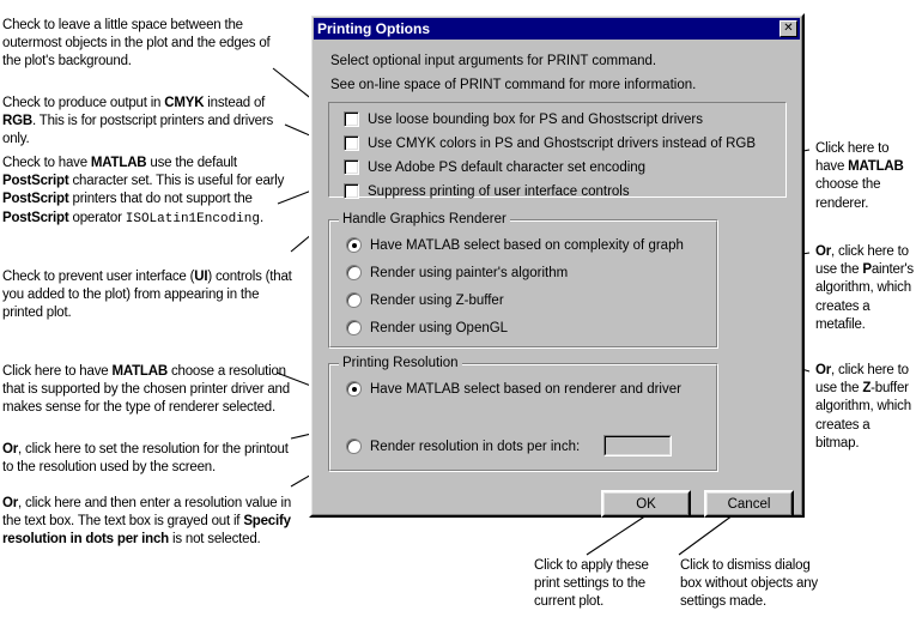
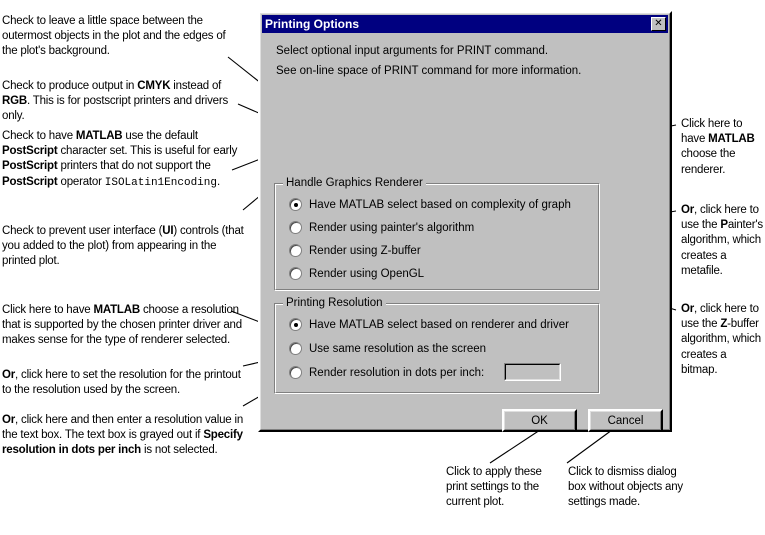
  Printing Options
  ✕
  Select optional input arguments for PRINT command.
  See on-line space of PRINT command for more information.
- Use loose bounding box for PS and Ghostscript drivers
- Use CMYK colors in PS and Ghostscript drivers instead of RGB
- Use Adobe PS default character set encoding
- Suppress printing of user interface controls
  Handle Graphics Renderer
  Have MATLAB select based on complexity of graph
  Render using painter's algorithm
  Render using Z-buffer
  Render using OpenGL
  Printing Resolution
  Have MATLAB select based on renderer and driver
+ Use same resolution as the screen
  Render resolution in dots per inch:
  OK
  Cancel
  Check to leave a little space between the outermost objects in the plot and the edges of the plot's background.
  Check to produce output in CMYK instead of RGB. This is for postscript printers and drivers only.
  Check to have MATLAB use the default PostScript character set. This is useful for early PostScript printers that do not support the PostScript operator ISOLatin1Encoding.
  Check to prevent user interface (UI) controls (that you added to the plot) from appearing in the printed plot.
  Click here to have MATLAB choose a resolution that is supported by the chosen printer driver and makes sense for the type of renderer selected.
  Or, click here to set the resolution for the printout to the resolution used by the screen.
  Or, click here and then enter a resolution value in the text box. The text box is grayed out if Specify resolution in dots per inch is not selected.
  Click here to have MATLAB choose the renderer.
  Or, click here to use the Painter's algorithm, which creates a metafile.
  Or, click here to use the Z-buffer algorithm, which creates a bitmap.
  Click to apply these print settings to the current plot.
  Click to dismiss dialog box without objects any settings made.
